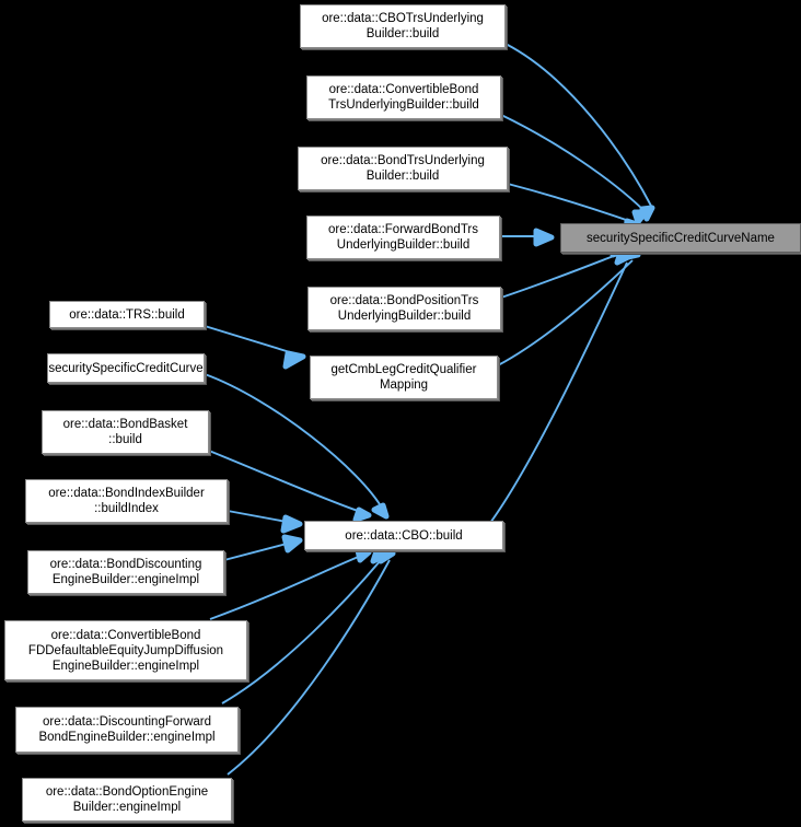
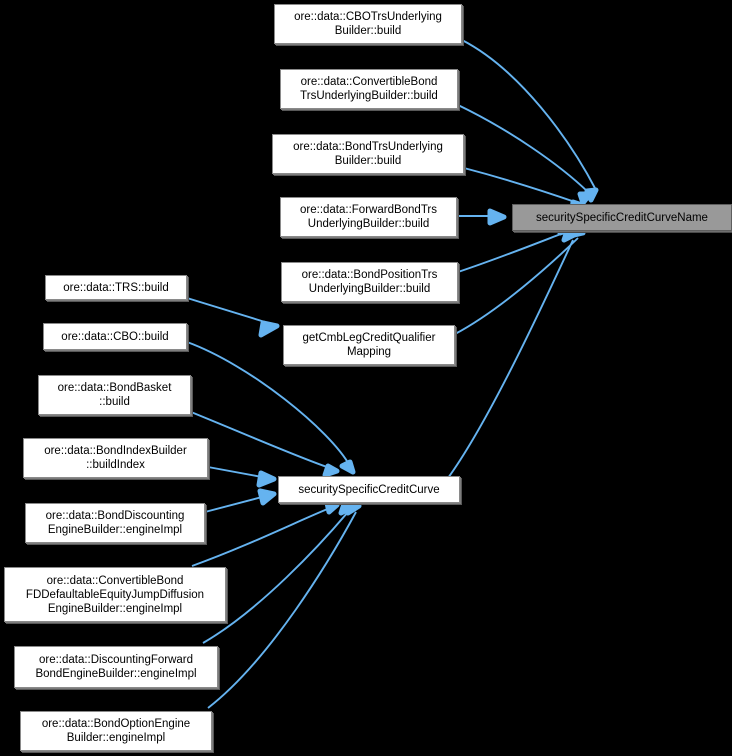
  ore::data::CBOTrsUnderlying
  Builder::build
  ore::data::ConvertibleBond
  TrsUnderlyingBuilder::build
  ore::data::BondTrsUnderlying
  Builder::build
  ore::data::ForwardBondTrs
  UnderlyingBuilder::build
  ore::data::BondPositionTrs
  UnderlyingBuilder::build
  getCmbLegCreditQualifier
  Mapping
  securitySpecificCreditCurveName
  ore::data::TRS::build
- securitySpecificCreditCurve
+ ore::data::CBO::build
  ore::data::BondBasket
  ::build
  ore::data::BondIndexBuilder
  ::buildIndex
  ore::data::BondDiscounting
  EngineBuilder::engineImpl
- ore::data::CBO::build
+ securitySpecificCreditCurve
  ore::data::ConvertibleBond
  FDDefaultableEquityJumpDiffusion
  EngineBuilder::engineImpl
  ore::data::DiscountingForward
  BondEngineBuilder::engineImpl
  ore::data::BondOptionEngine
  Builder::engineImpl
